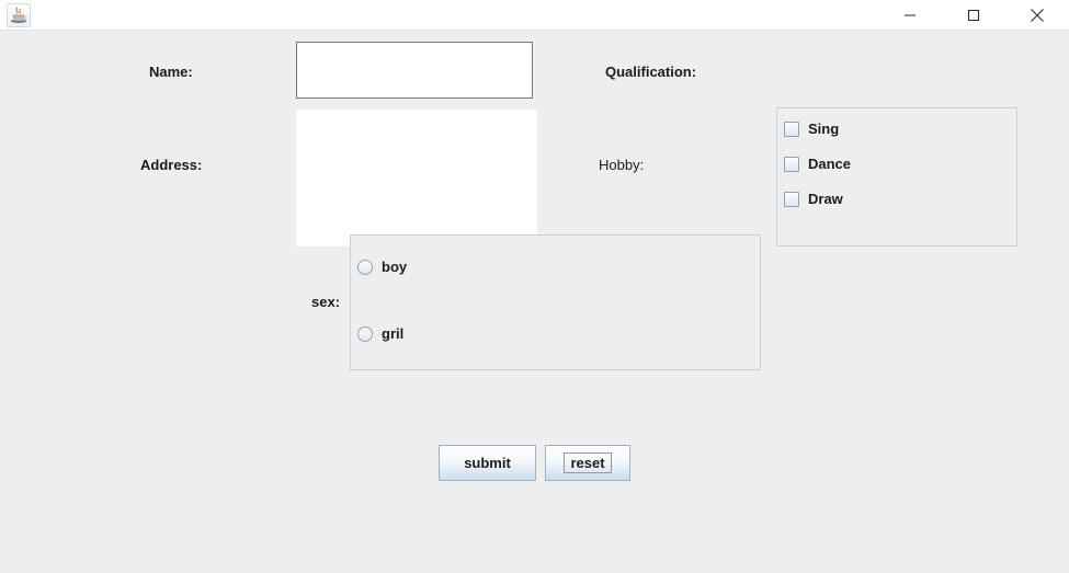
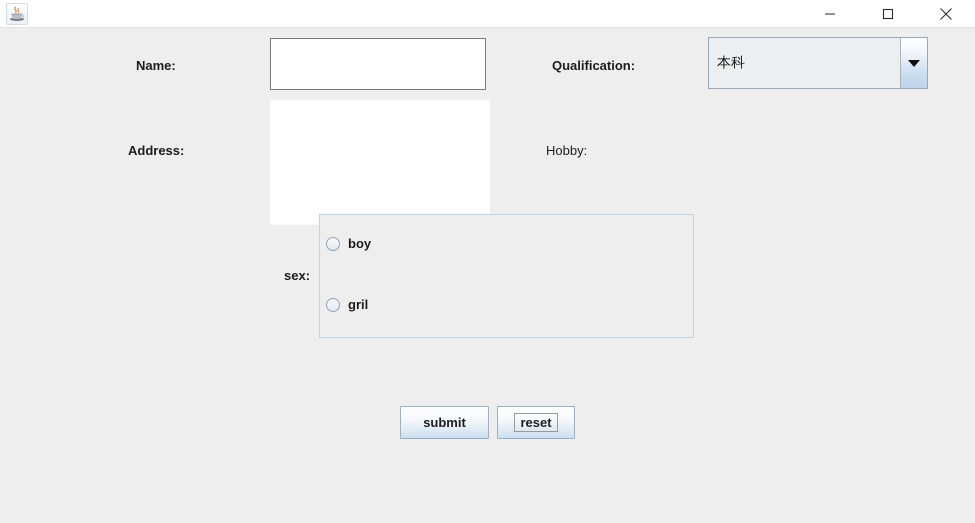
  Name:
  Qualification:
+ 本科
  Address:
  Hobby:
- Sing
- Dance
- Draw
  sex:
  boy
  gril
  submit
  reset
